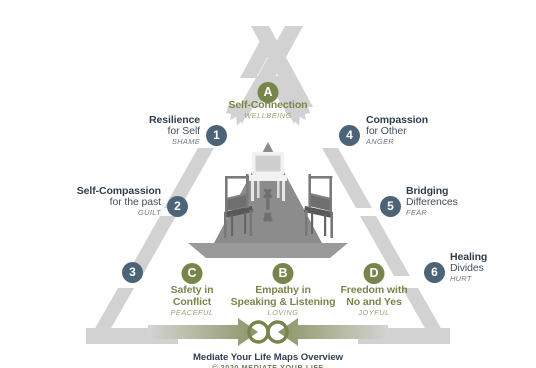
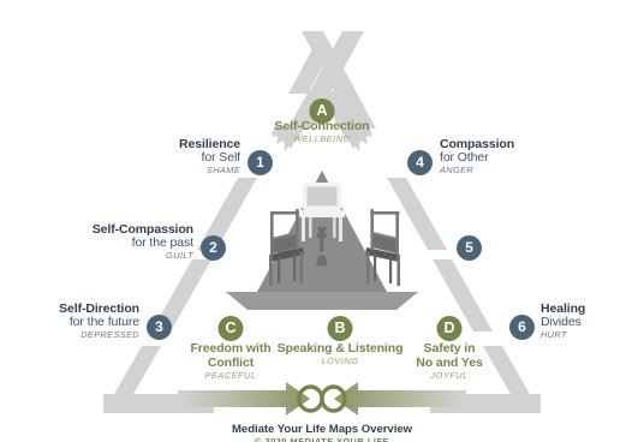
  A
  Self-Connection
  WELLBEING
  1
  Resilience
  for Self
  SHAME
  2
  Self-Compassion
  for the past
  GUILT
  3
+ Self-Direction
+ for the future
+ DEPRESSED
  4
  Compassion
  for Other
  ANGER
  5
- Bridging
- Differences
- FEAR
  6
  Healing
  Divides
  HURT
  C
- Safety in
+ Freedom with
  Conflict
  PEACEFUL
  B
- Empathy in
  Speaking & Listening
  LOVING
  D
- Freedom with
+ Safety in
  No and Yes
  JOYFUL
  Mediate Your Life Maps Overview
  © 2020 MEDIATE YOUR LIFE
